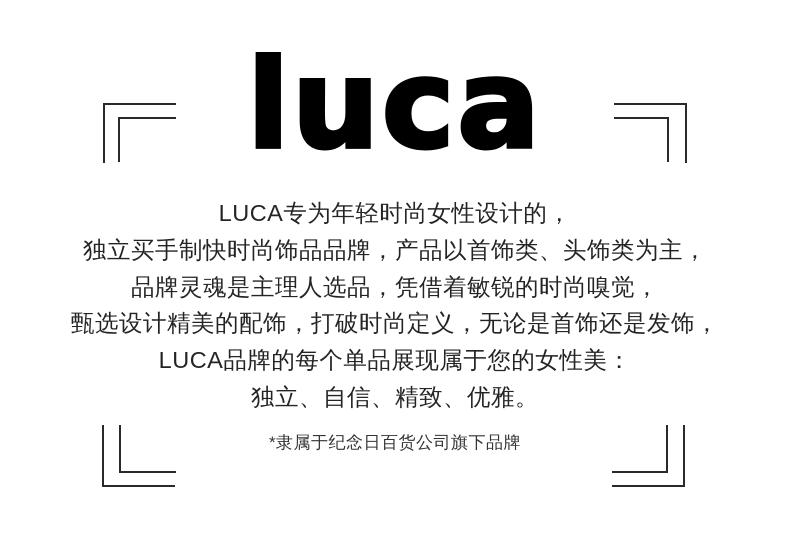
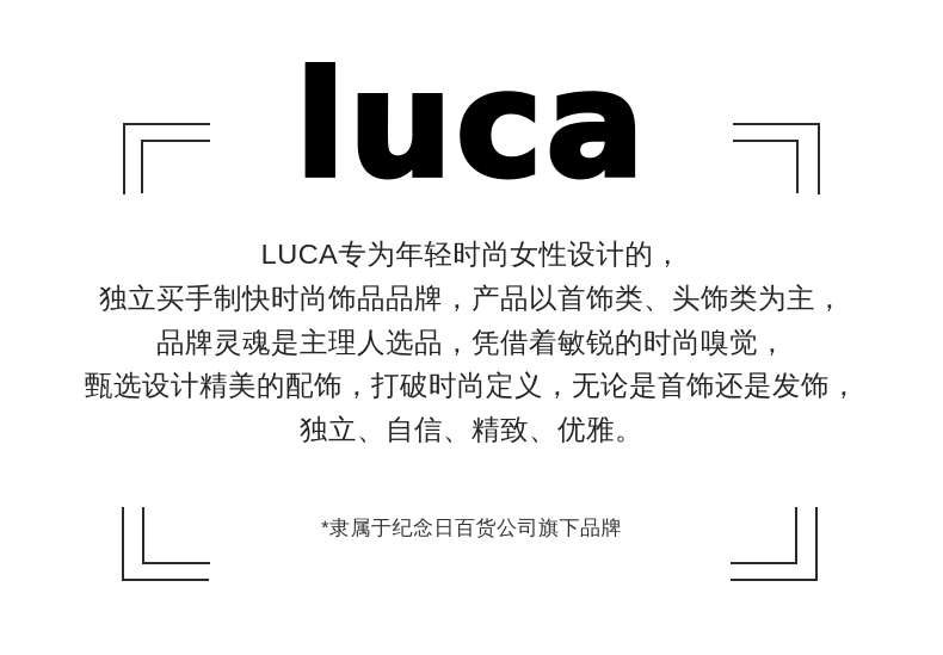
  luca
  LUCA专为年轻时尚女性设计的，
  独立买手制快时尚饰品品牌，产品以首饰类、头饰类为主，
  品牌灵魂是主理人选品，凭借着敏锐的时尚嗅觉，
  甄选设计精美的配饰，打破时尚定义，无论是首饰还是发饰，
- LUCA品牌的每个单品展现属于您的女性美：
  独立、自信、精致、优雅。
  *隶属于纪念日百货公司旗下品牌
